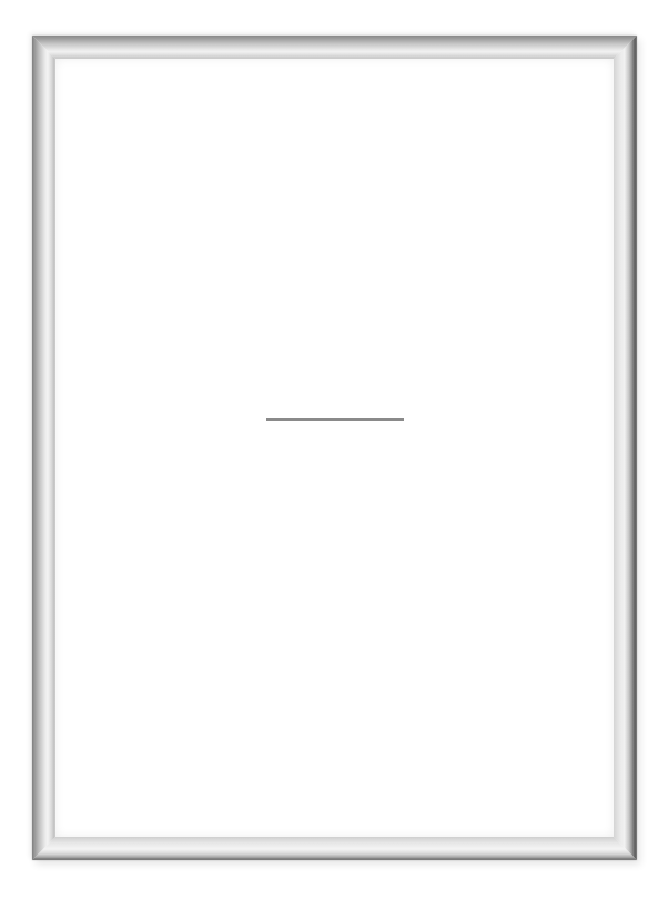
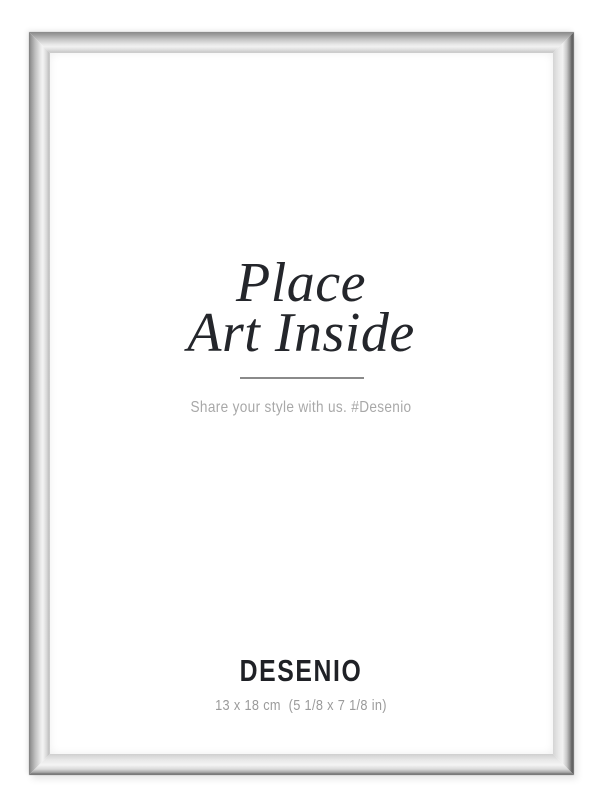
+ Place
+ Art Inside
+ Share your style with us. #Desenio
+ DESENIO
+ 13 x 18 cm (5 1/8 x 7 1/8 in)
